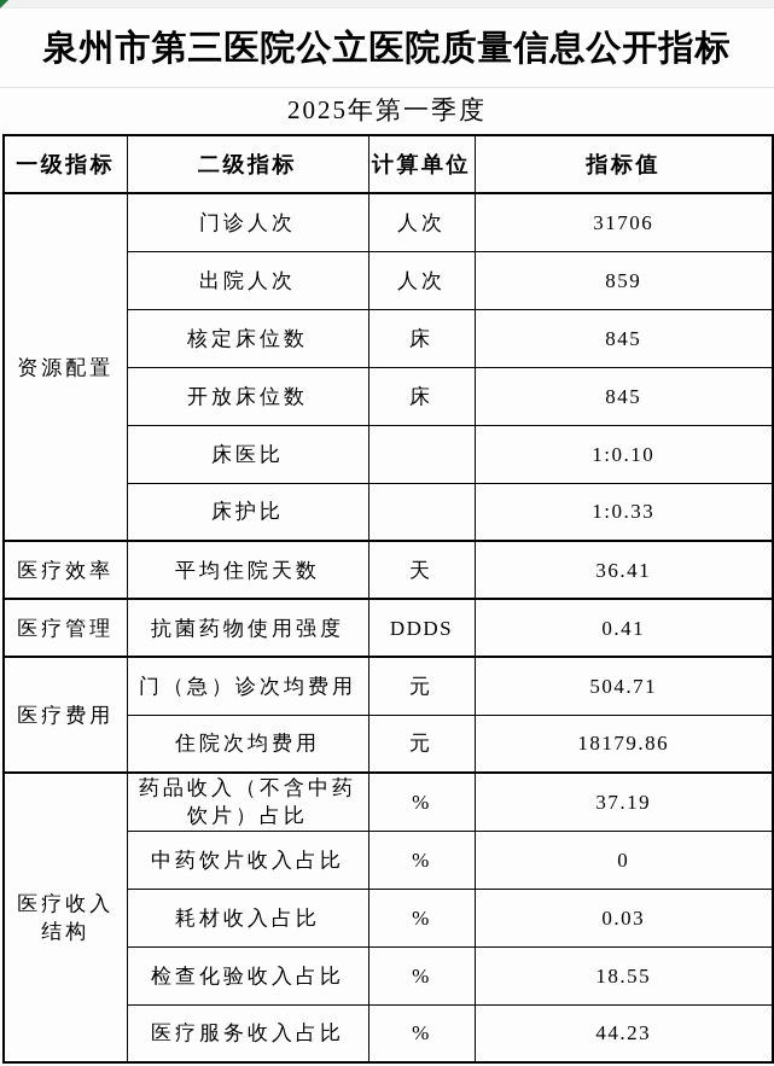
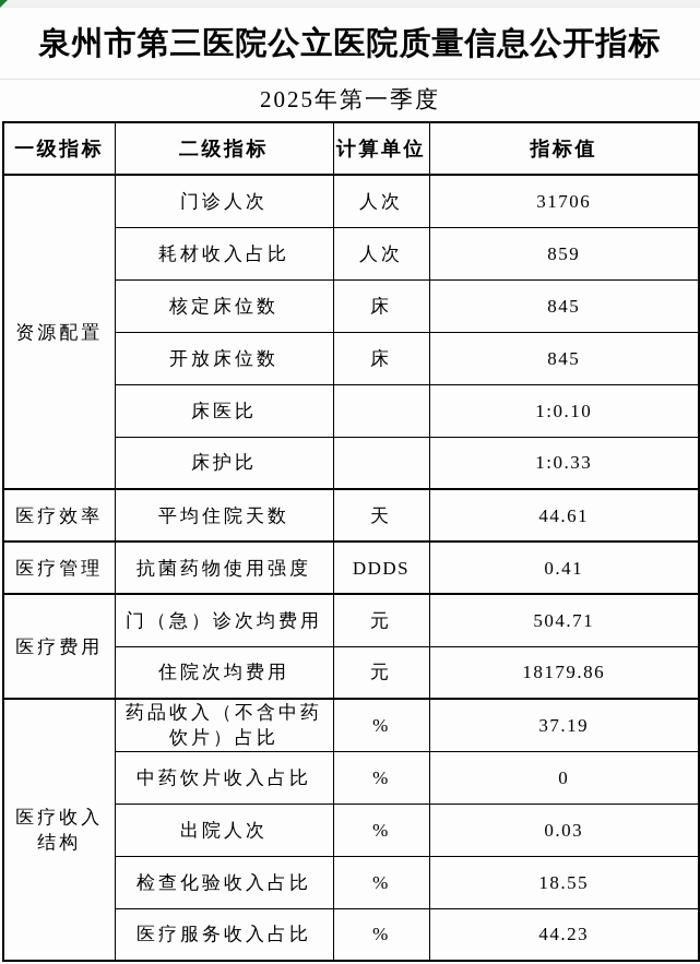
  泉州市第三医院公立医院质量信息公开指标
  2025年第一季度
  一级指标	二级指标	计算单位	指标值
  资源配置	门诊人次	人次	31706
- 出院人次	人次	859
+ 耗材收入占比	人次	859
  核定床位数	床	845
  开放床位数	床	845
  床医比		1:0.10
  床护比		1:0.33
- 医疗效率	平均住院天数	天	36.41
+ 医疗效率	平均住院天数	天	44.61
  医疗管理	抗菌药物使用强度	DDDS	0.41
  医疗费用	门（急）诊次均费用	元	504.71
  住院次均费用	元	18179.86
  医疗收入结构	药品收入（不含中药饮片）占比	%	37.19
  中药饮片收入占比	%	0
- 耗材收入占比	%	0.03
+ 出院人次	%	0.03
  检查化验收入占比	%	18.55
  医疗服务收入占比	%	44.23
